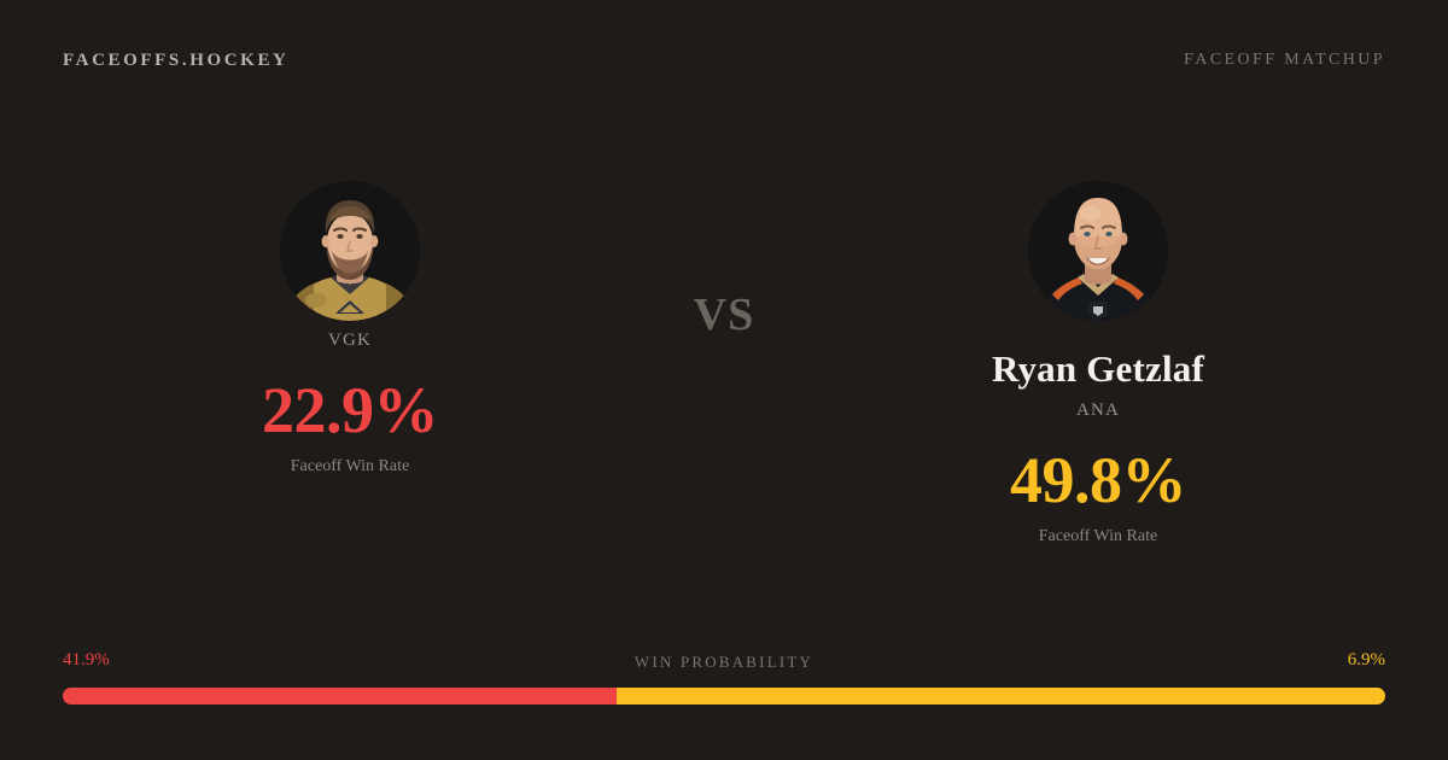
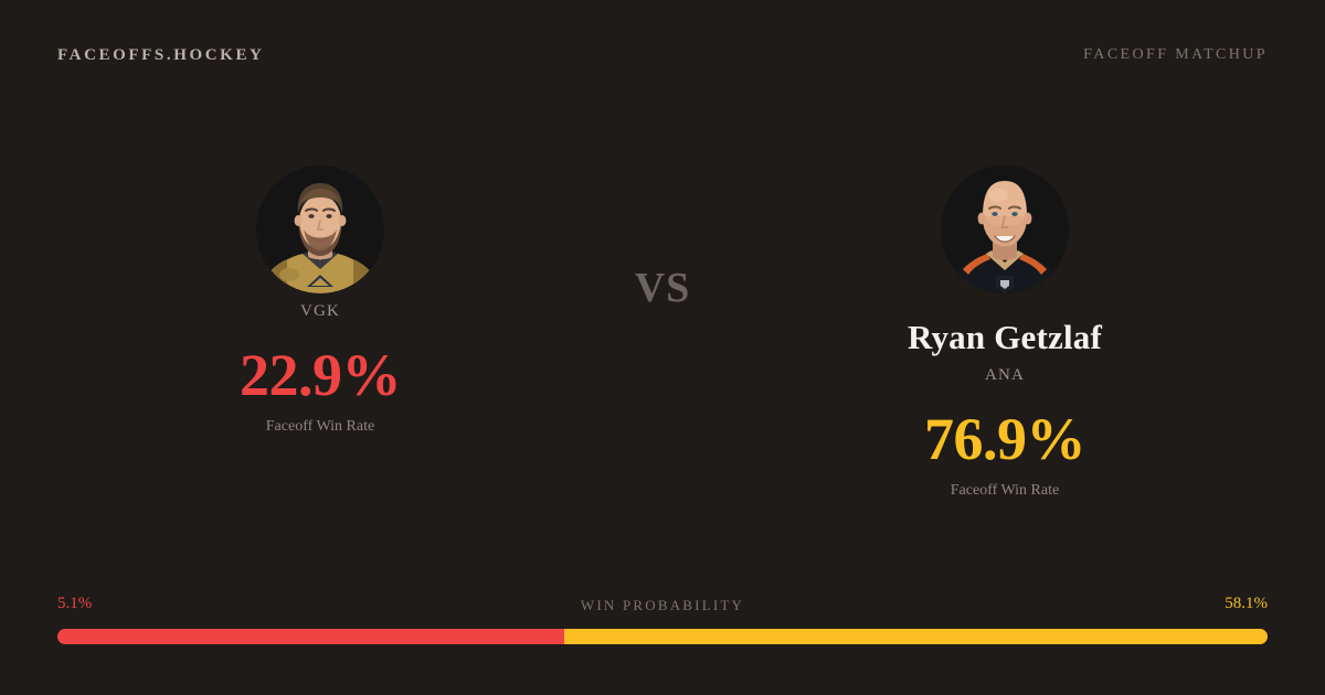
  FACEOFFS.HOCKEY
  FACEOFF MATCHUP
  VGK
  22.9%
  Faceoff Win Rate
  VS
  Ryan Getzlaf
  ANA
- 49.8%
+ 76.9%
  Faceoff Win Rate
- 41.9%
+ 5.1%
  WIN PROBABILITY
- 6.9%
+ 58.1%
